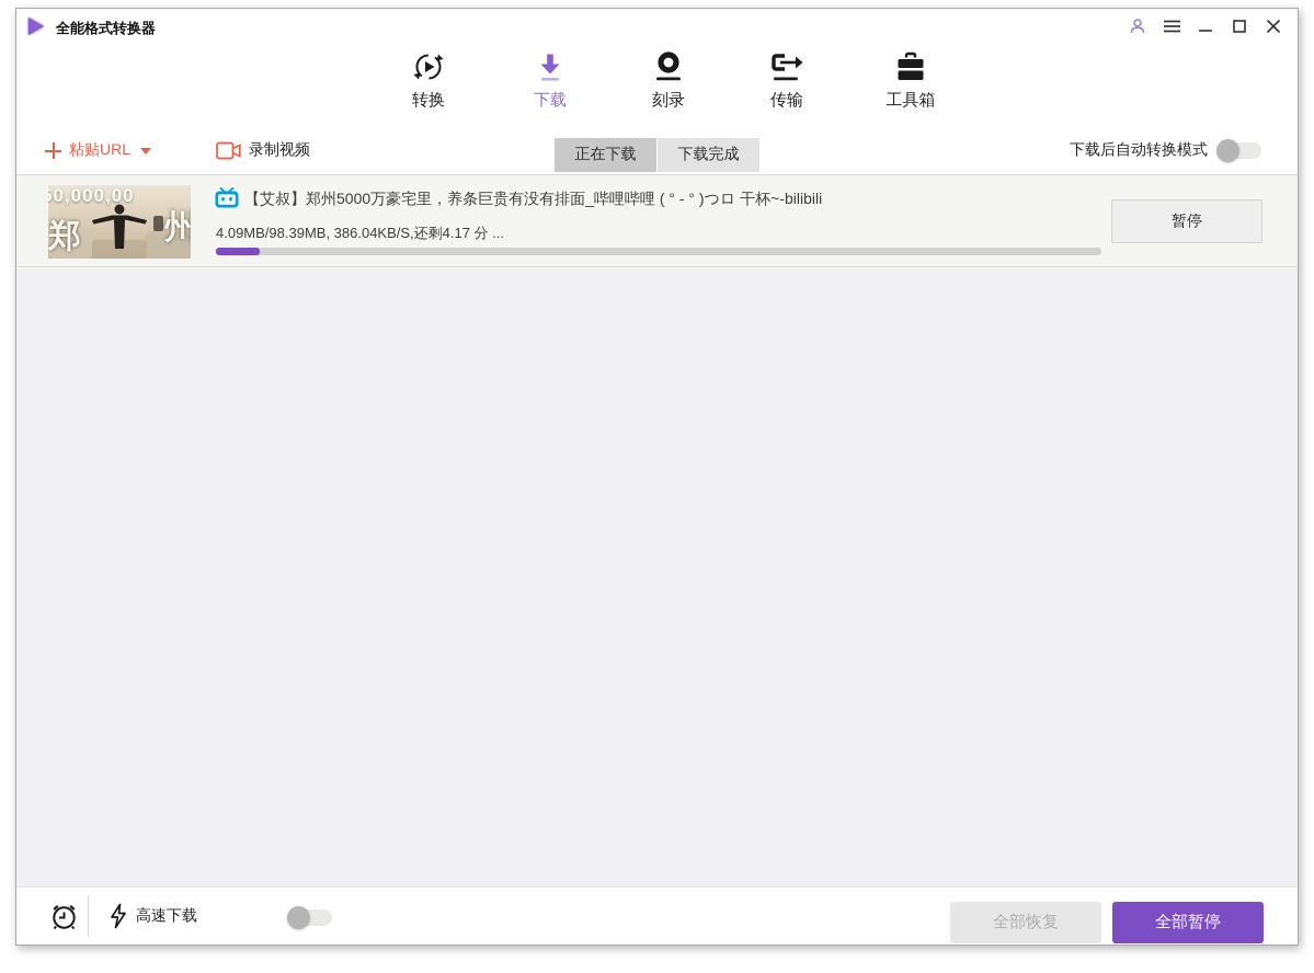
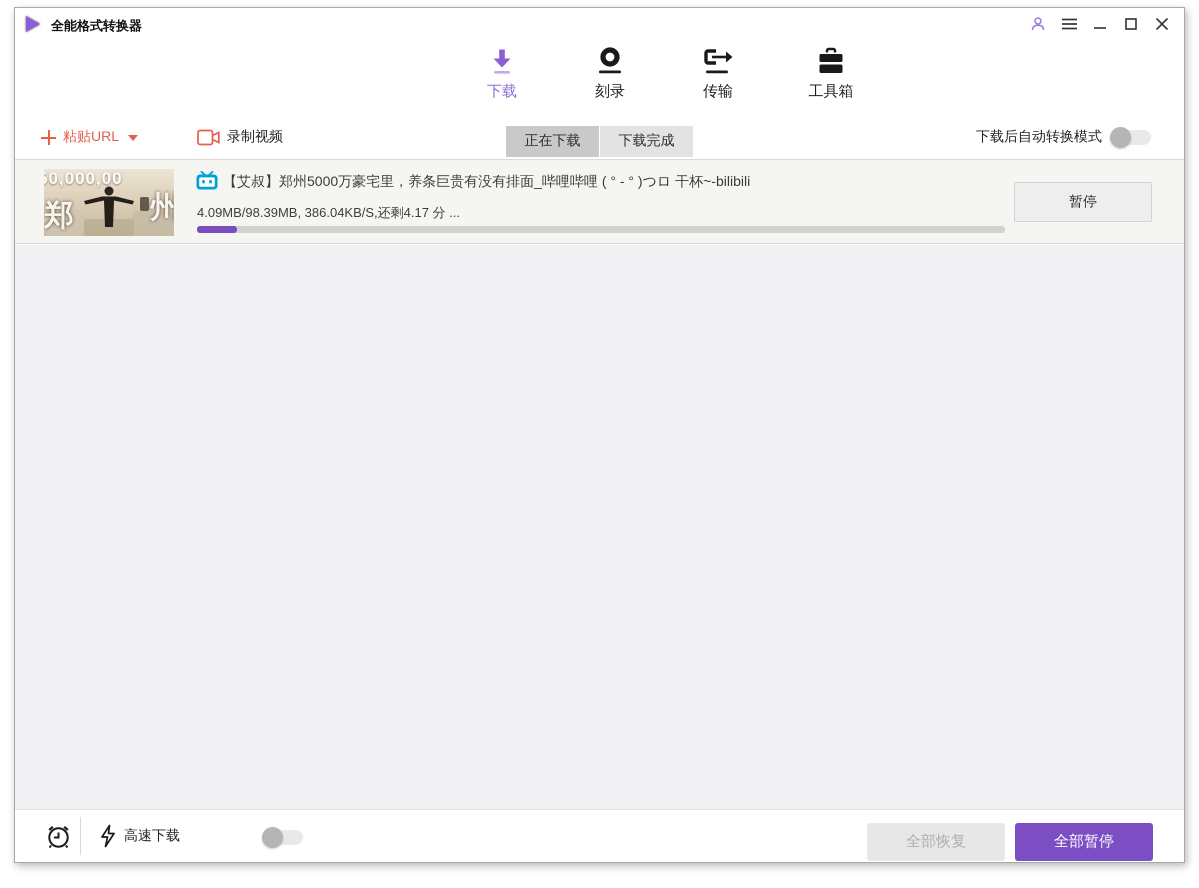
  全能格式转换器
- 转换
  下载
  刻录
  传输
  工具箱
  粘贴URL
  录制视频
  正在下载
  下载完成
  下载后自动转换模式
  50,000,00
  郑
  州
  【艾叔】郑州5000万豪宅里，养条巨贵有没有排面_哔哩哔哩 ( ° - ° )つロ 干杯~-bilibili
  4.09MB/98.39MB, 386.04KB/S,还剩4.17 分 ...
  暂停
  高速下载
  全部恢复
  全部暂停
